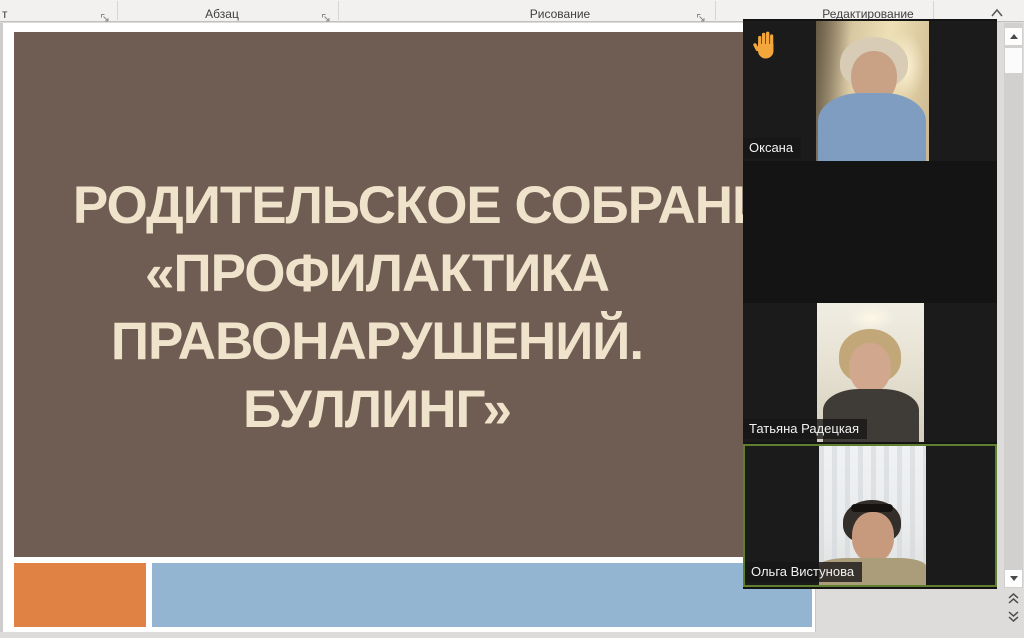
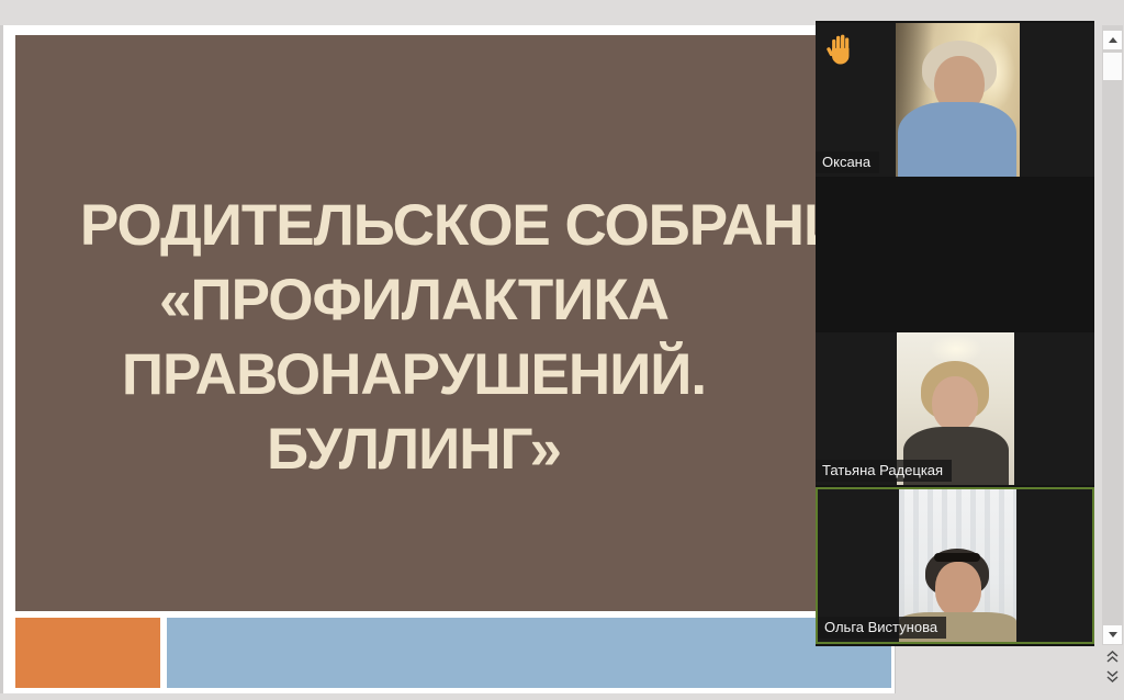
- т
- Абзац
- Рисование
- Редактирование
  РОДИТЕЛЬСКОЕ СОБРАН
  «ПРОФИЛАКТИКА
  ПРАВОНАРУШЕНИЙ.
  БУЛЛИНГ»
  Оксана
  Татьяна Радецкая
  Ольга Вистунова
